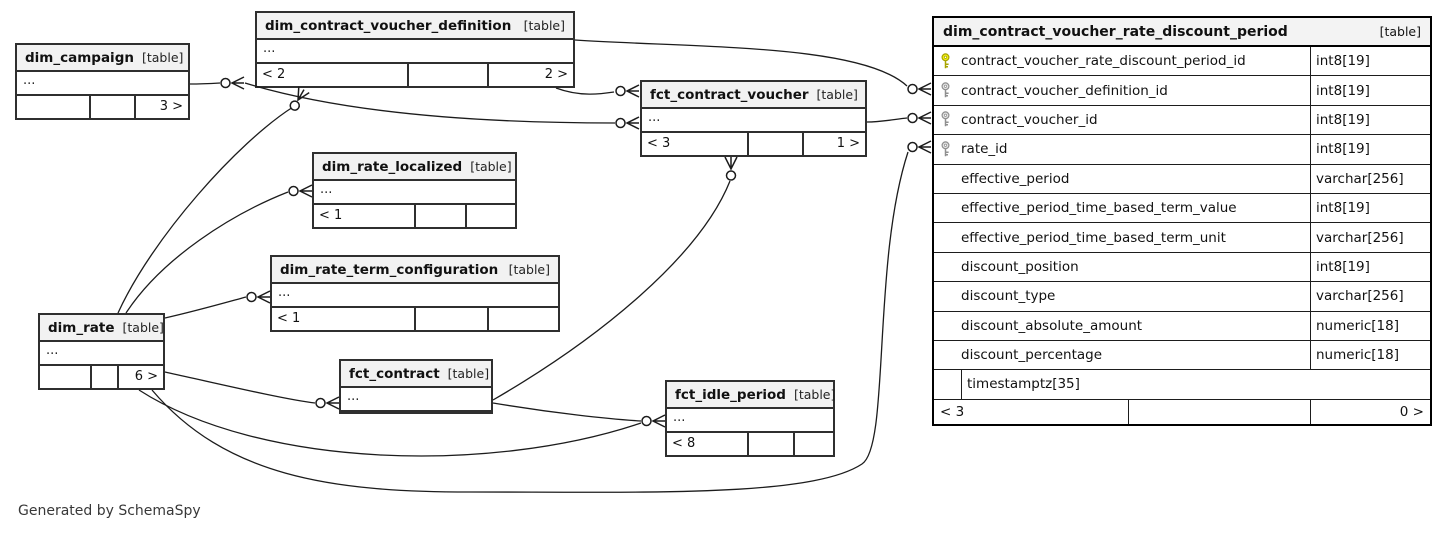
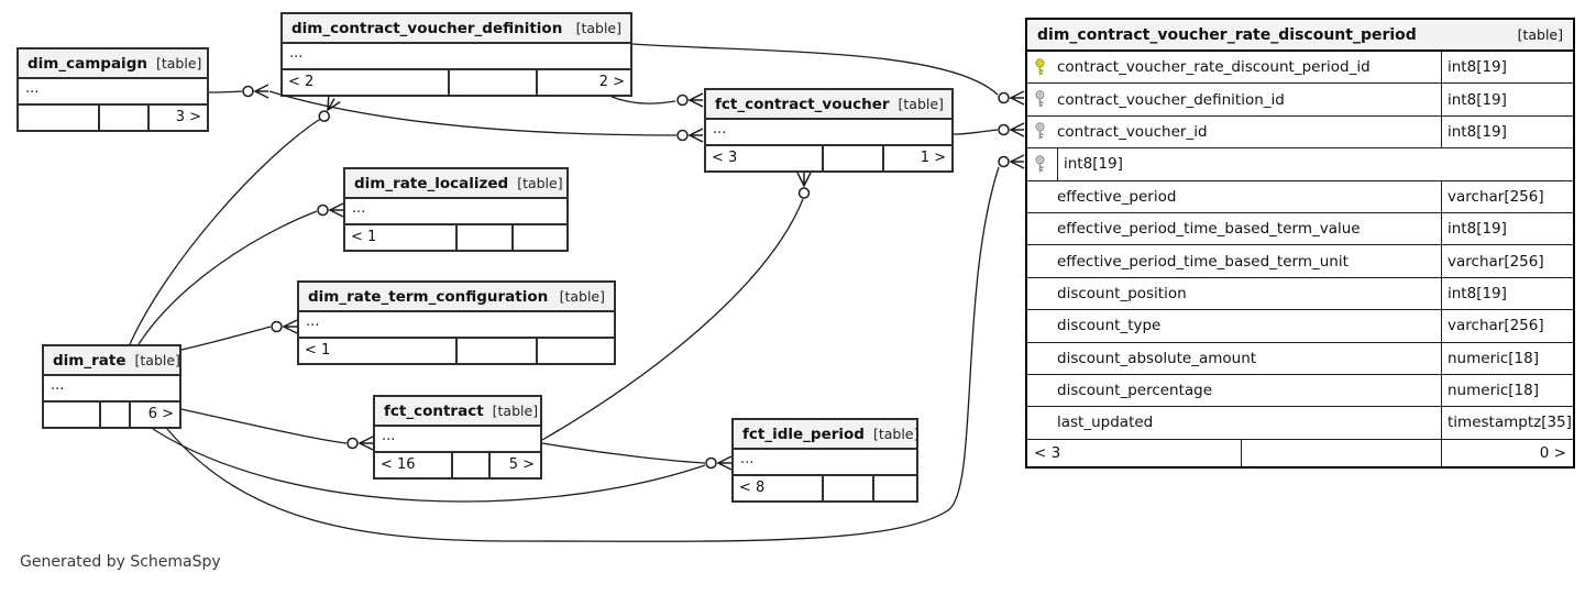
  dim_campaign
  [table]
  ...
  3 >
  dim_contract_voucher_definition
  [table]
  ...
  < 2
  2 >
  fct_contract_voucher
  [table]
  ...
  < 3
  1 >
  dim_rate_localized
  [table]
  ...
  < 1
  dim_rate_term_configuration
  [table]
  ...
  < 1
  dim_rate
  [table]
  ...
  6 >
  fct_contract
  [table]
  ...
+ < 16
+ 5 >
  fct_idle_period
  [table]
  ...
  < 8
  dim_contract_voucher_rate_discount_period
  [table]
  contract_voucher_rate_discount_period_id
  int8[19]
  contract_voucher_definition_id
  int8[19]
  contract_voucher_id
  int8[19]
- rate_id
  int8[19]
  effective_period
  varchar[256]
  effective_period_time_based_term_value
  int8[19]
  effective_period_time_based_term_unit
  varchar[256]
  discount_position
  int8[19]
  discount_type
  varchar[256]
  discount_absolute_amount
  numeric[18]
  discount_percentage
  numeric[18]
+ last_updated
  timestamptz[35]
  < 3
  0 >
  Generated by SchemaSpy
